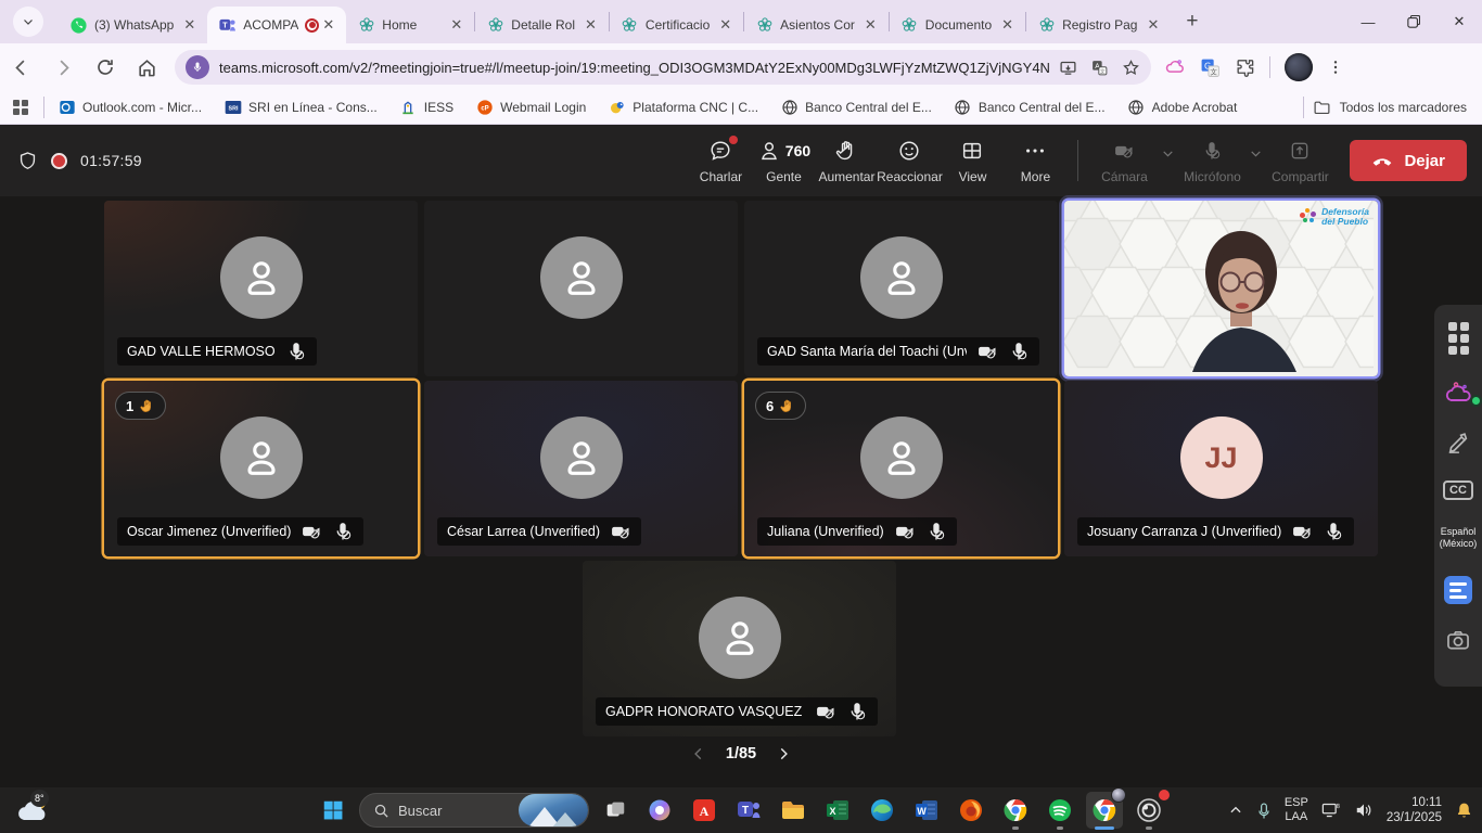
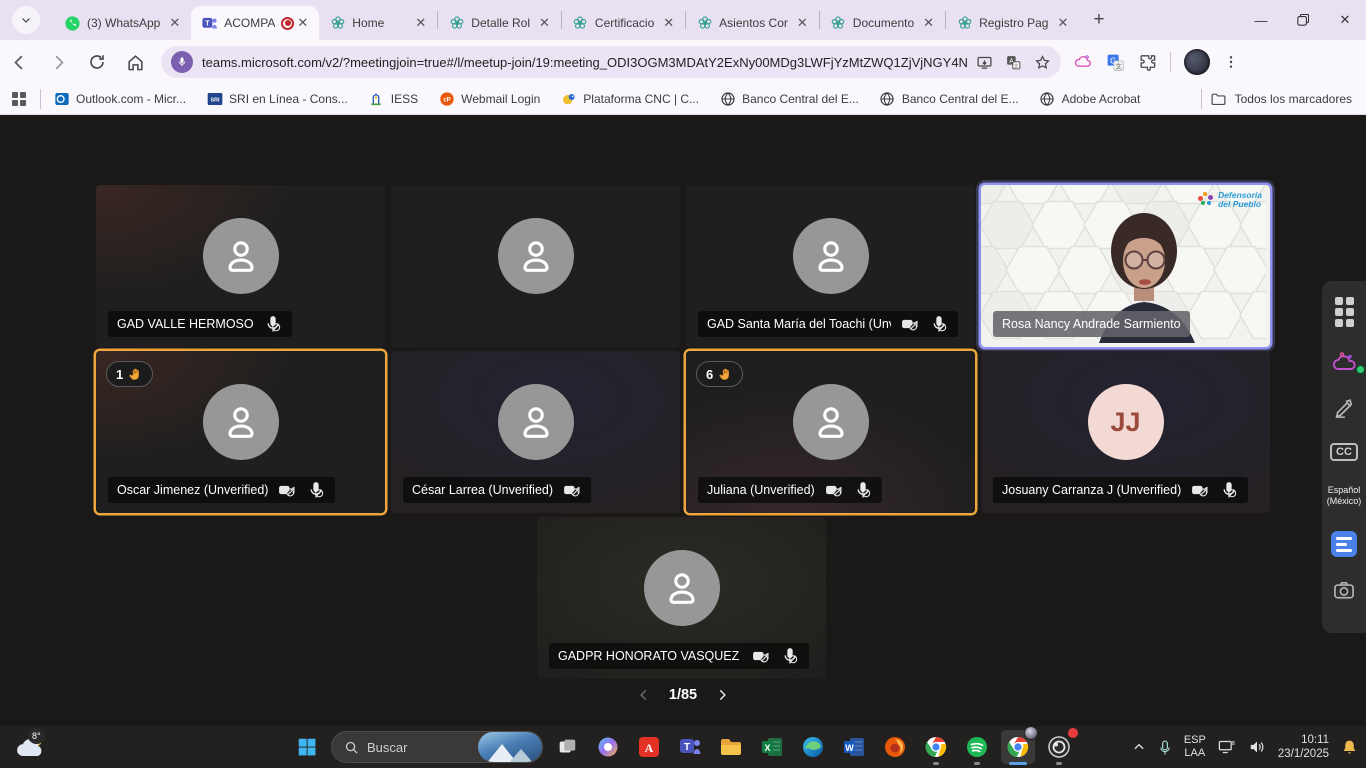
  (3) WhatsApp
  ✕
  T
  ACOMPA
  ✕
  Home
  ✕
  Detalle Rol
  ✕
  Certificacio
  ✕
  Asientos Cor
  ✕
  Documento
  ✕
  Registro Pag
  ✕
  +
  —
  ✕
  teams.microsoft.com/v2/?meetingjoin=true#/l/meetup-join/19:meeting_ODI3OGM3MDAtY2ExNy00MDg3LWFjYzMtZWQ1ZjVjNGY4N
  A
  G
  Outlook.com - Micr...
  SRI en Línea - Cons...
  IESS
  Webmail Login
  Plataforma CNC | C...
  Banco Central del E...
  Banco Central del E...
  Adobe Acrobat
  Todos los marcadores
- 01:57:59
- Charlar
- 760
- Gente
- Aumentar
- Reaccionar
- View
- More
- Cámara
- Micrófono
- Compartir
- Dejar
  GAD VALLE HERMOSO
  GAD Santa María del Toachi (Un
  Defensoría
  del Pueblo
+ Rosa Nancy Andrade Sarmiento
  Oscar Jimenez (Unverified)
  1
  César Larrea (Unverified)
  Juliana (Unverified)
  6
  JJ
  Josuany Carranza J (Unverified)
  1/85
  CC
  Español
  (México)
  8°
  Buscar
  A
  T
  X
  W
  ESP
  LAA
  10:11
  23/1/2025
